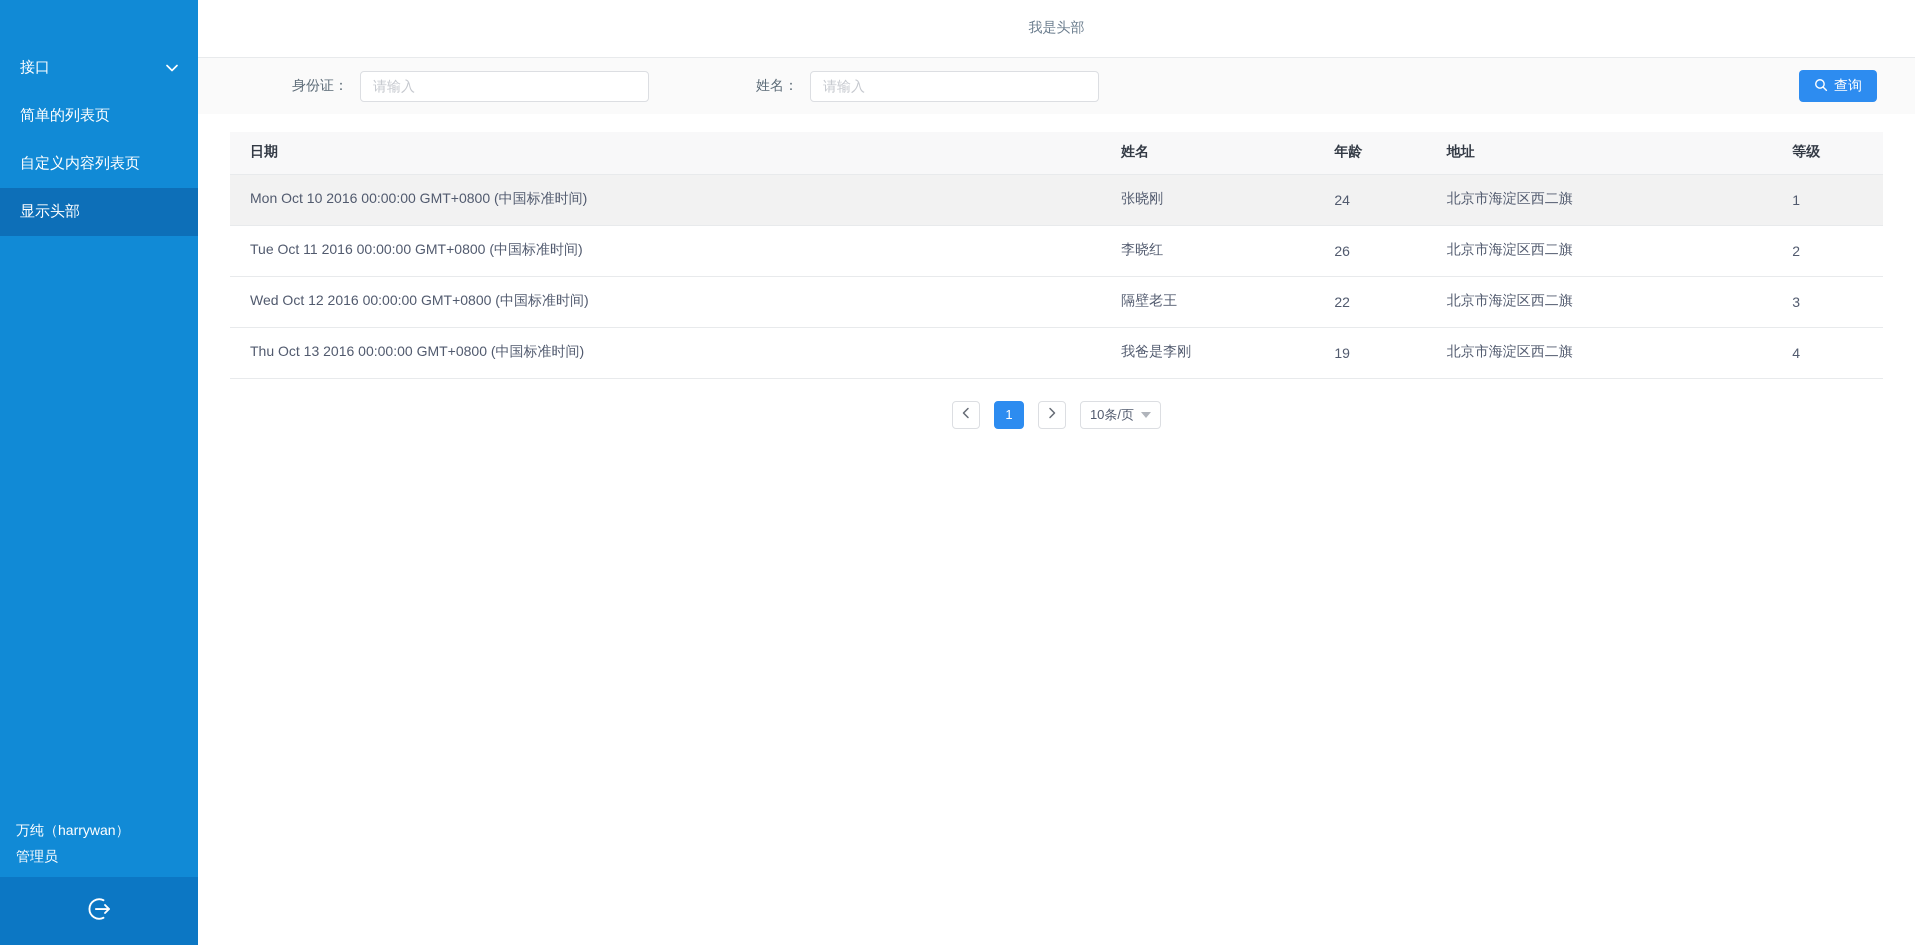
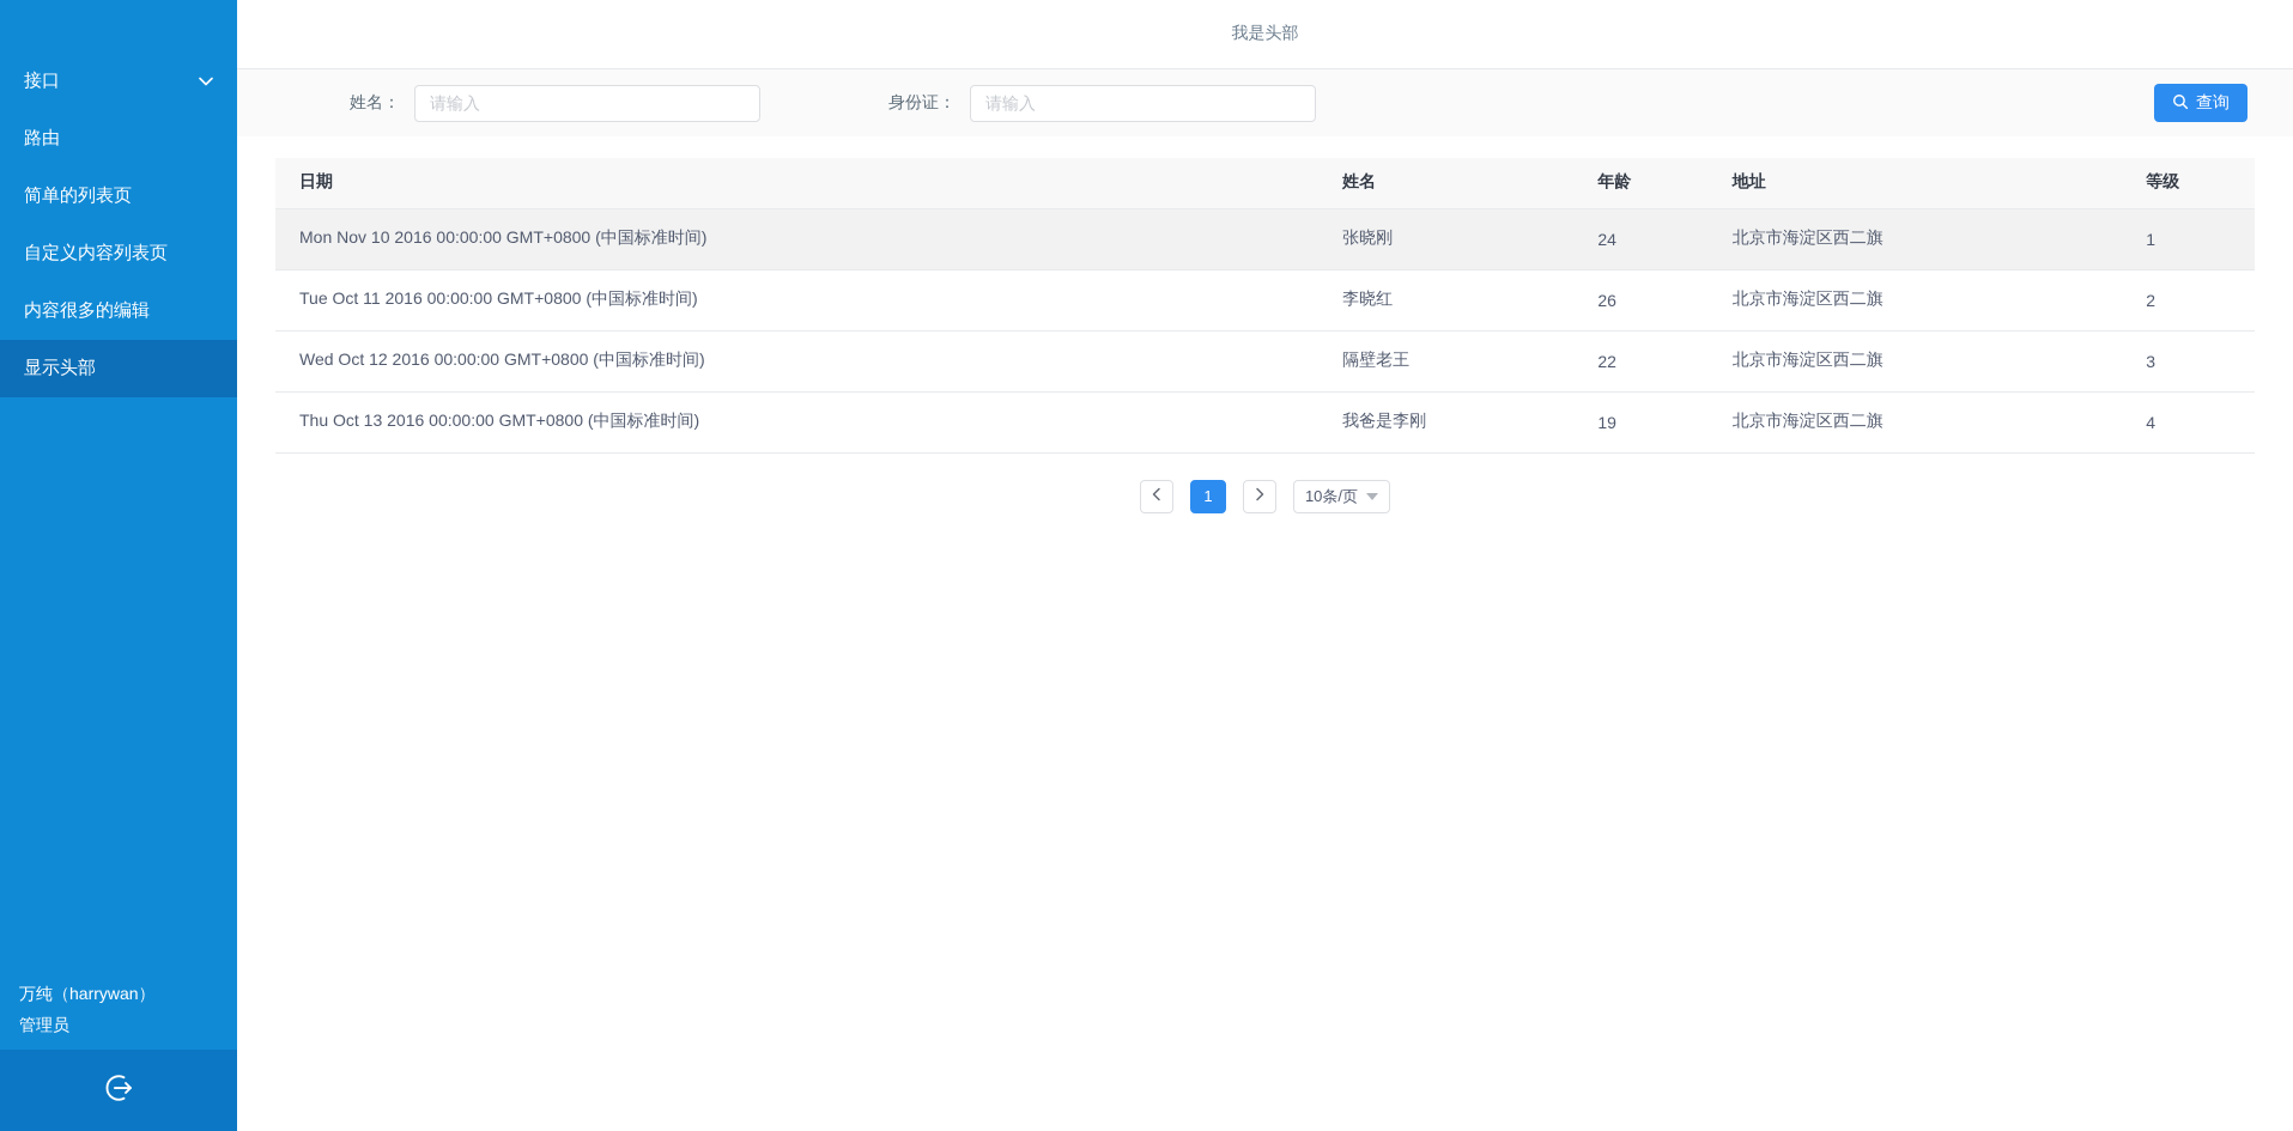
  接口
+ 路由
  简单的列表页
  自定义内容列表页
+ 内容很多的编辑
  显示头部
  万纯（harrywan）
  管理员
  我是头部
- 身份证：
+ 姓名：
  请输入
- 姓名：
+ 身份证：
  请输入
  查询
  日期	姓名	年龄	地址	等级
- Mon Oct 10 2016 00:00:00 GMT+0800 (中国标准时间)	张晓刚	24	北京市海淀区西二旗	1
+ Mon Nov 10 2016 00:00:00 GMT+0800 (中国标准时间)	张晓刚	24	北京市海淀区西二旗	1
  Tue Oct 11 2016 00:00:00 GMT+0800 (中国标准时间)	李晓红	26	北京市海淀区西二旗	2
  Wed Oct 12 2016 00:00:00 GMT+0800 (中国标准时间)	隔壁老王	22	北京市海淀区西二旗	3
  Thu Oct 13 2016 00:00:00 GMT+0800 (中国标准时间)	我爸是李刚	19	北京市海淀区西二旗	4
  1
  10条/页
